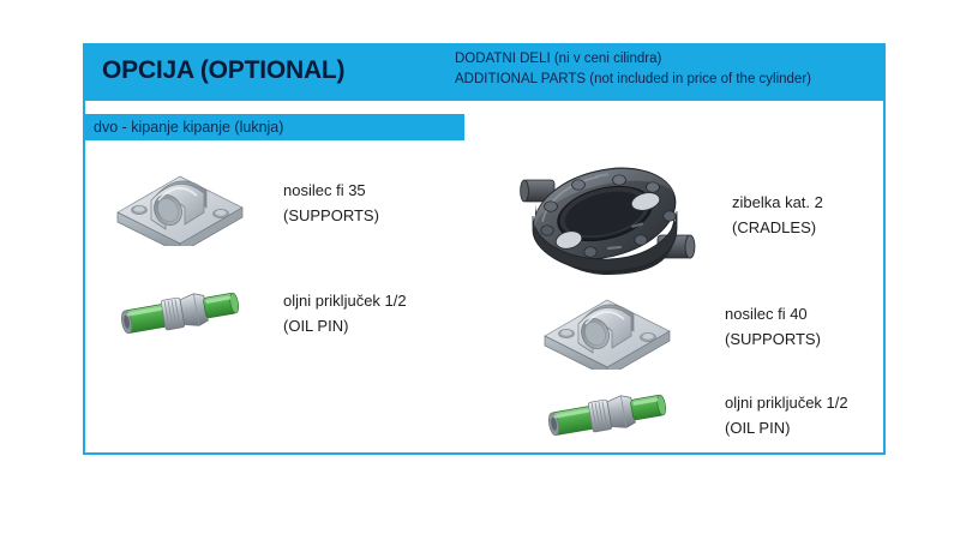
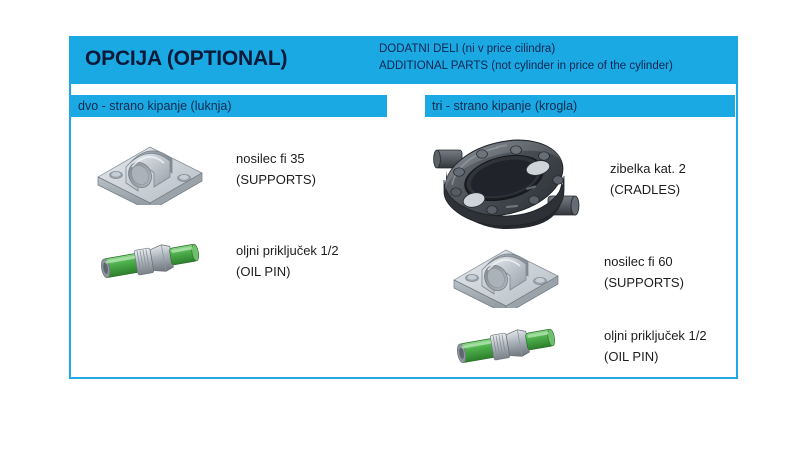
  OPCIJA (OPTIONAL)
- DODATNI DELI (ni v ceni cilindra)
+ DODATNI DELI (ni v price cilindra)
- ADDITIONAL PARTS (not included in price of the cylinder)
+ ADDITIONAL PARTS (not cylinder in price of the cylinder)
- dvo - kipanje kipanje (luknja)
+ dvo - strano kipanje (luknja)
+ tri - strano kipanje (krogla)
  nosilec fi 35
  (SUPPORTS)
  oljni priključek 1/2
  (OIL PIN)
  zibelka kat. 2
  (CRADLES)
- nosilec fi 40
+ nosilec fi 60
  (SUPPORTS)
  oljni priključek 1/2
  (OIL PIN)
